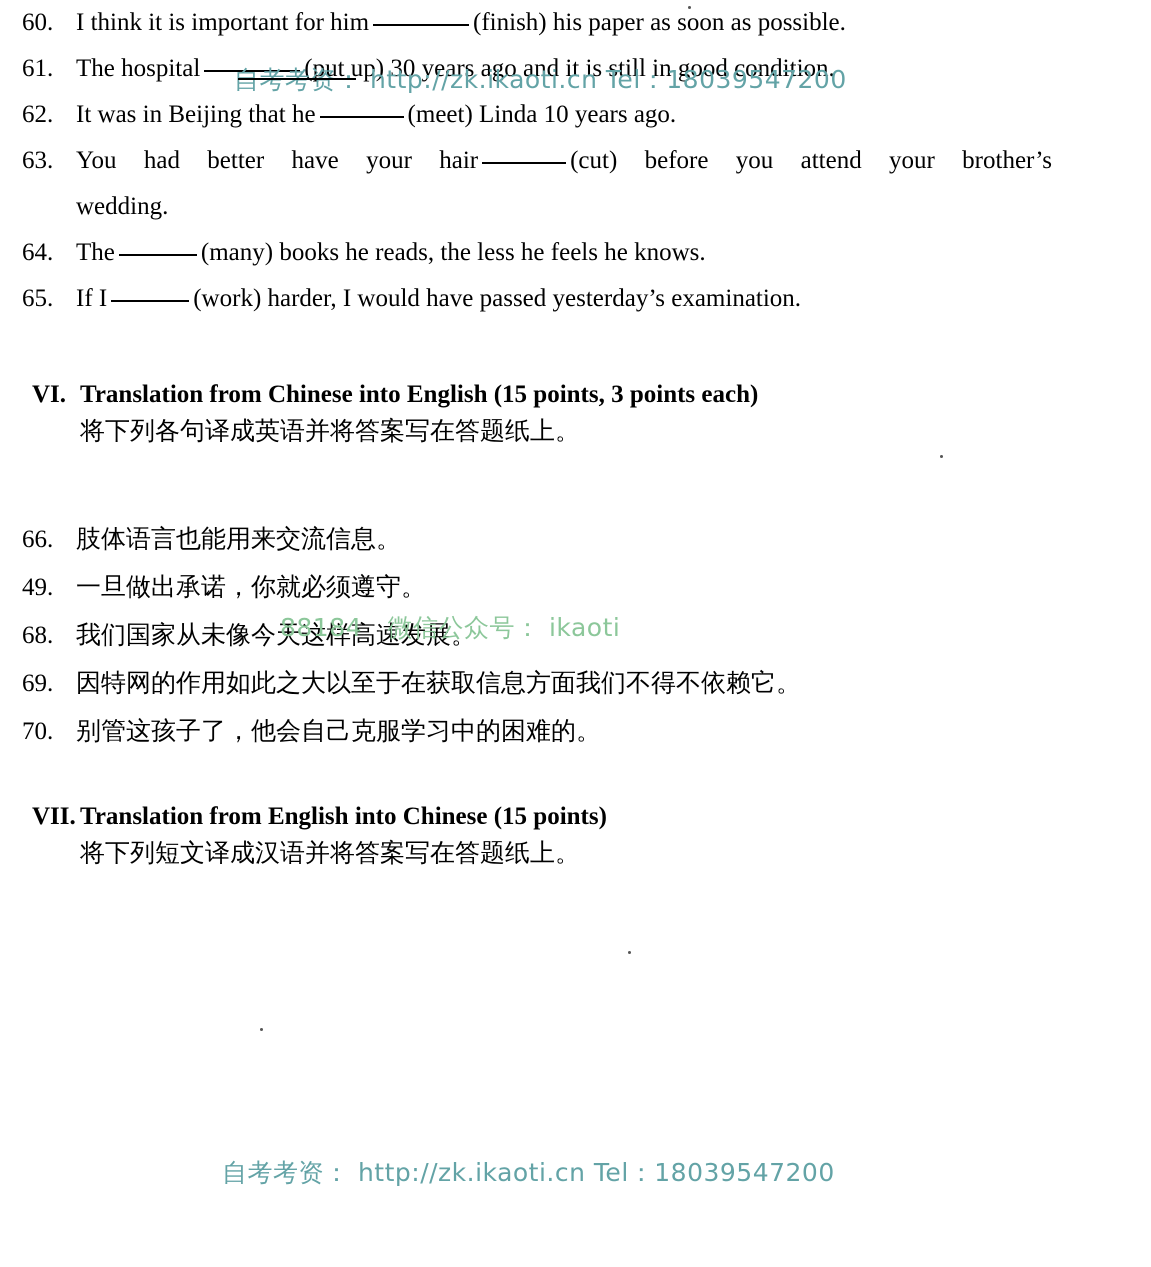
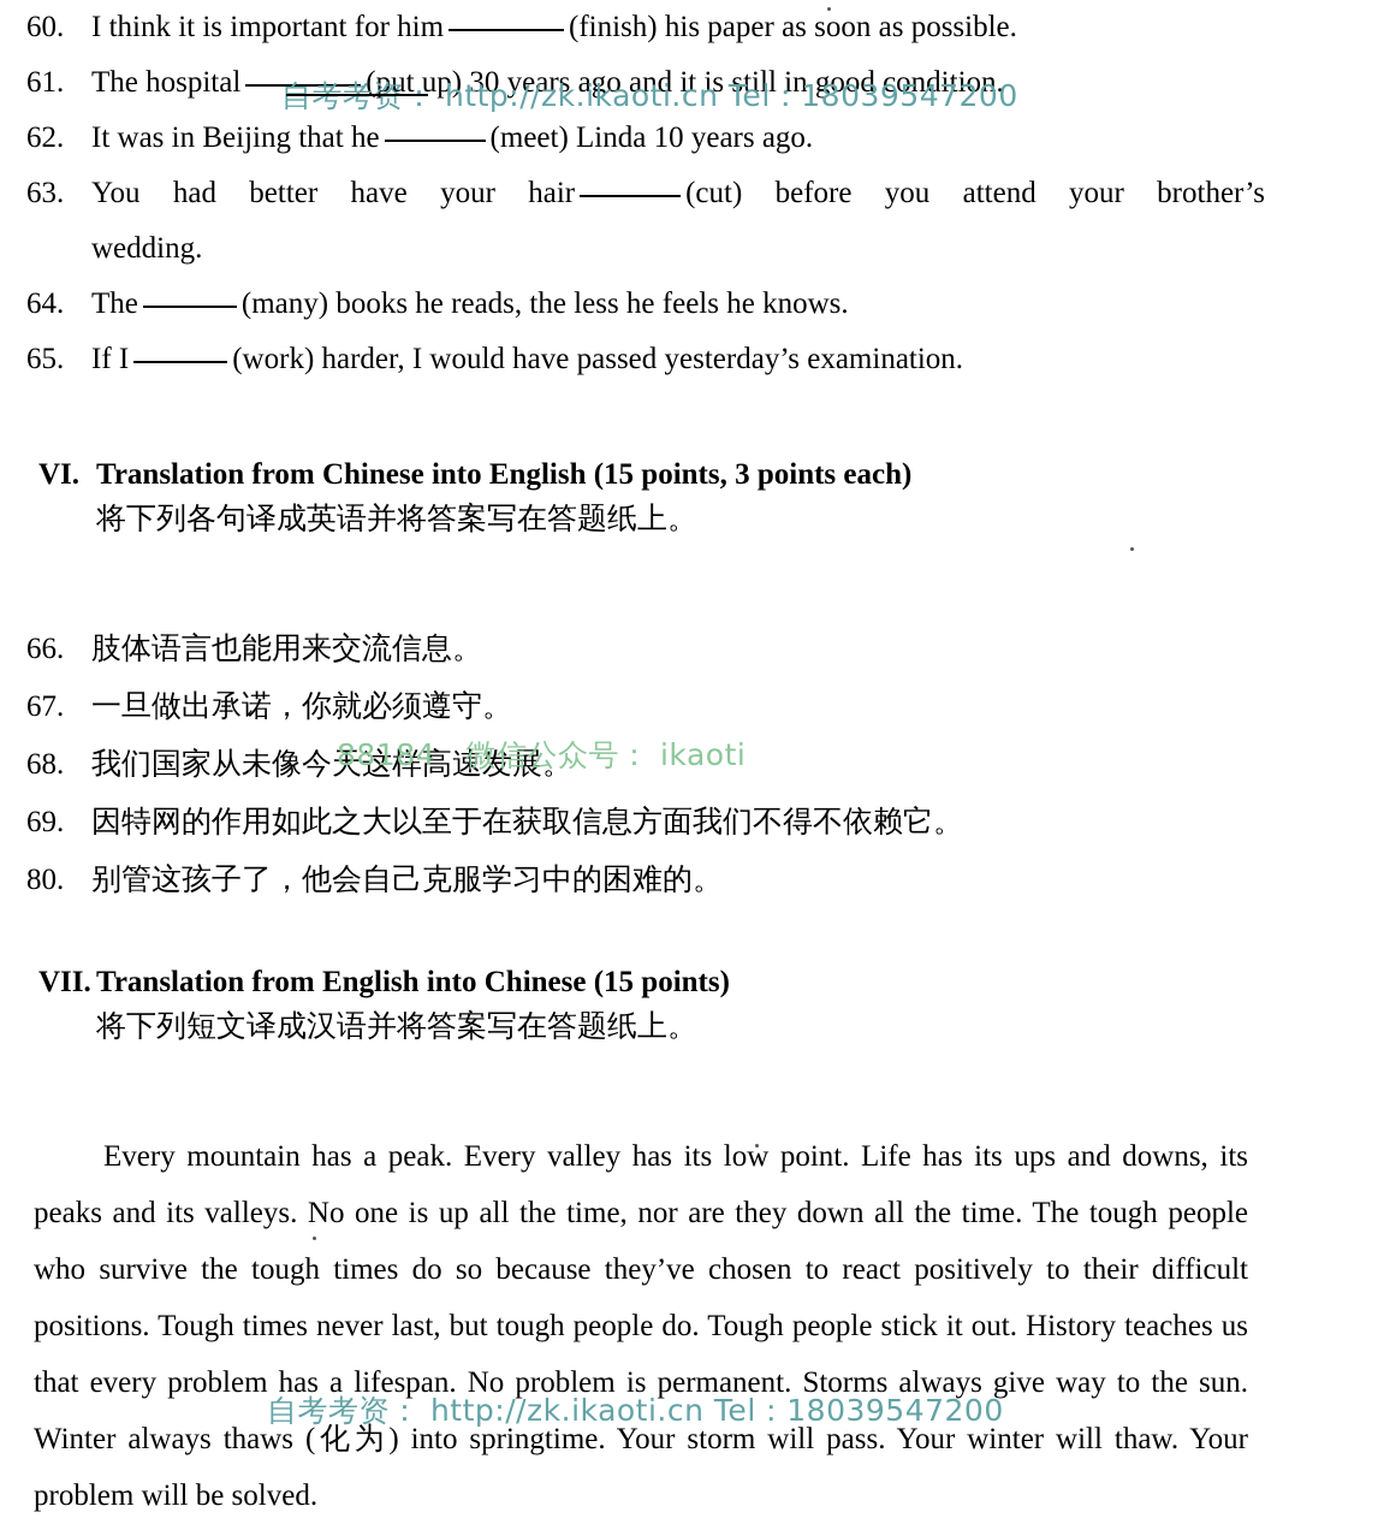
  60.
  I think it is important for him (finish) his paper as soon as possible.
  61.
  The hospital (put up) 30 years ago and it is still in good condition.
  62.
  It was in Beijing that he (meet) Linda 10 years ago.
  63.
  You had better have your hair (cut) before you attend your brother’s
  wedding.
  64.
  The (many) books he reads, the less he feels he knows.
  65.
  If I (work) harder, I would have passed yesterday’s examination.
  VI. Translation from Chinese into English (15 points, 3 points each)
  将下列各句译成英语并将答案写在答题纸上。
  66.
  肢体语言也能用来交流信息。
- 49.
+ 67.
  一旦做出承诺，你就必须遵守。
  68.
  我们国家从未像今天这样高速发展。
  69.
  因特网的作用如此之大以至于在获取信息方面我们不得不依赖它。
- 70.
+ 80.
  别管这孩子了，他会自己克服学习中的困难的。
  VII. Translation from English into Chinese (15 points)
  将下列短文译成汉语并将答案写在答题纸上。
+ Every mountain has a peak. Every valley has its low point. Life has its ups and downs, its peaks and its valleys. No one is up all the time, nor are they down all the time. The tough people who survive the tough times do so because they’ve chosen to react positively to their difficult positions. Tough times never last, but tough people do. Tough people stick it out. History teaches us that every problem has a lifespan. No problem is permanent. Storms always give way to the sun. Winter always thaws (化为) into springtime. Your storm will pass. Your winter will thaw. Your problem will be solved.
  http://zk.ikaoti.cn Tel：18039547200
  88184 微信公众号： ikaoti
  自考考资： http://zk.ikaoti.cn Tel：18039547200
